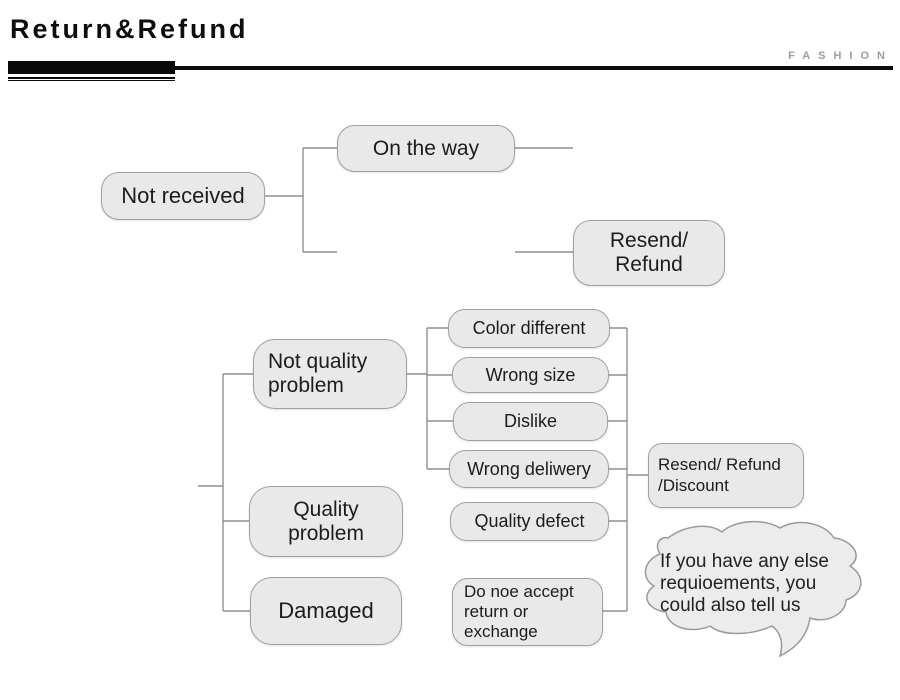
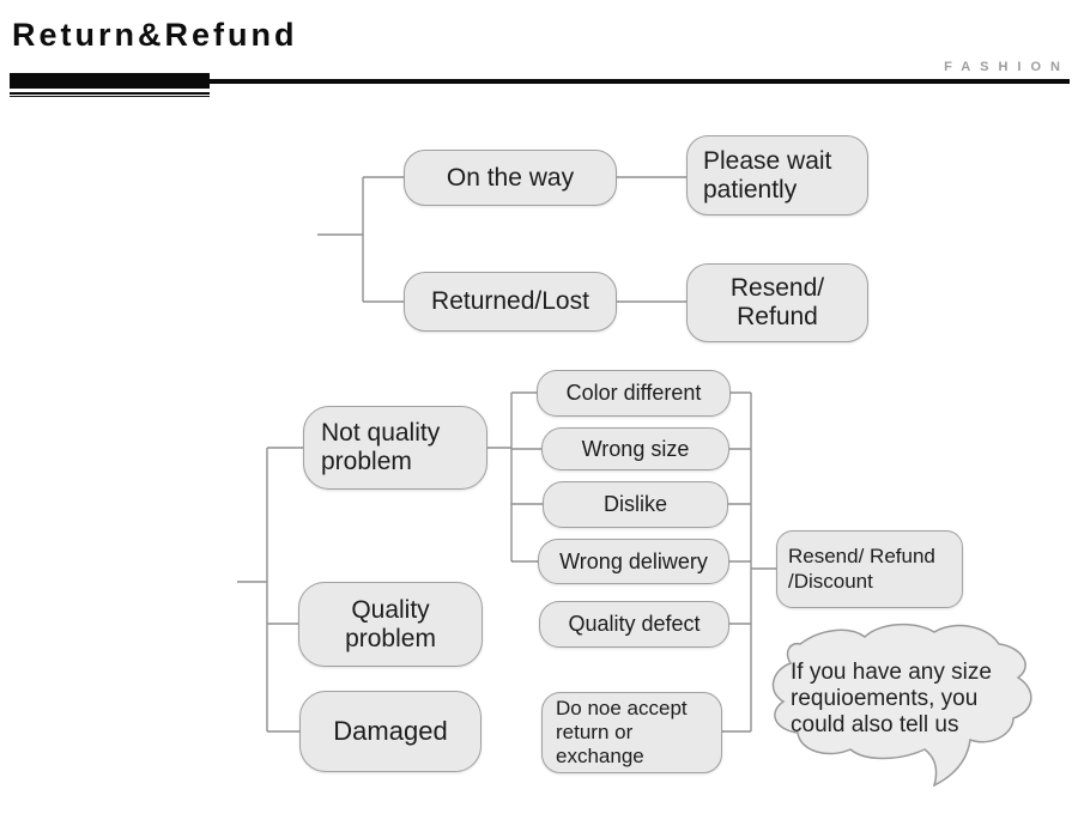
  Return&Refund
  FASHION
- Not received
  On the way
+ Please wait
+ patiently
+ Returned/Lost
  Resend/
  Refund
  Not quality
  problem
  Quality
  problem
  Damaged
  Color different
  Wrong size
  Dislike
  Wrong deliwery
  Quality defect
  Resend/ Refund
  /Discount
  Do noe accept
  return or
  exchange
- If you have any else
+ If you have any size
  requioements, you
  could also tell us
